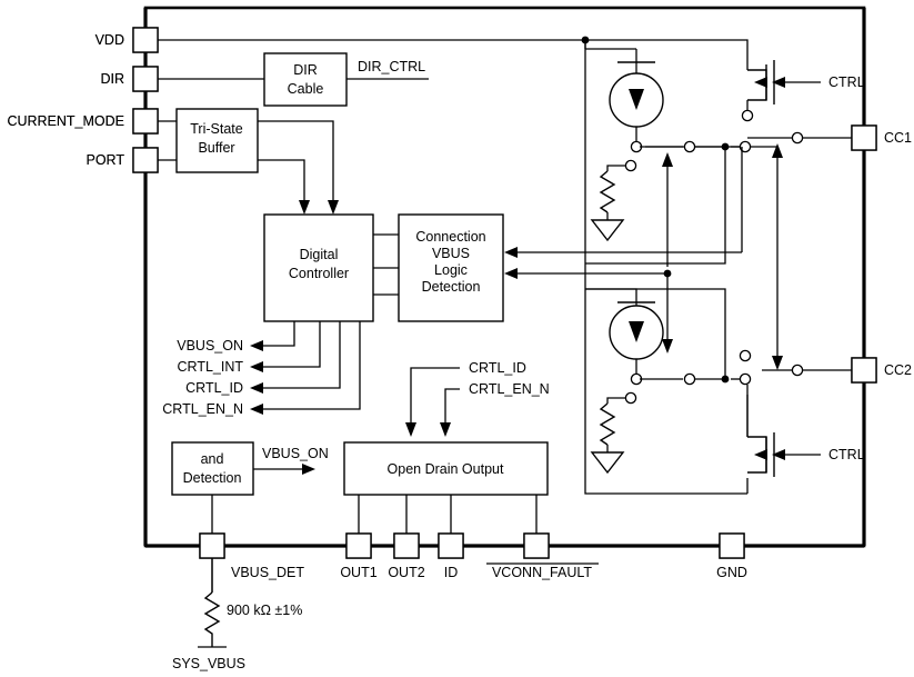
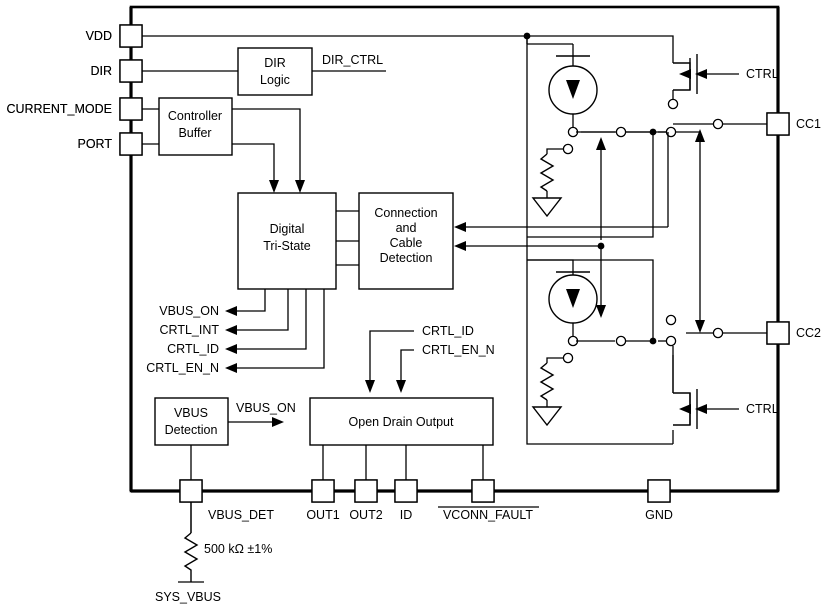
  VDD
  DIR
  CURRENT_MODE
  PORT
  DIR
- Cable
+ Logic
  DIR_CTRL
- Tri-State
+ Controller
  Buffer
  Digital
- Controller
+ Tri-State
  Connection
- VBUS
+ and
- Logic
+ Cable
  Detection
  VBUS_ON
  CRTL_INT
  CRTL_ID
  CRTL_EN_N
- and
+ VBUS
  Detection
  VBUS_ON
  Open Drain Output
  CRTL_ID
  CRTL_EN_N
  VBUS_DET
  OUT1
  OUT2
  ID
  VCONN_FAULT
  GND
  SYS_VBUS
- 900 kΩ ±1%
+ 500 kΩ ±1%
  CTRL
  CC1
  CTRL
  CC2
